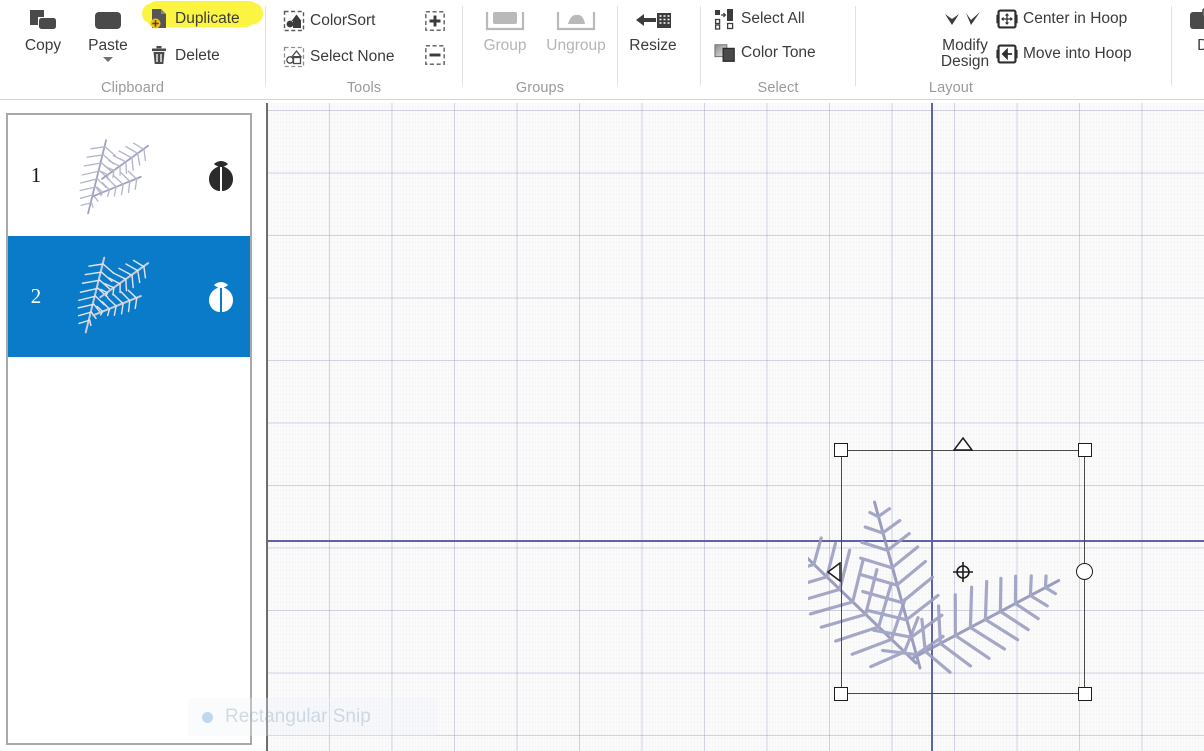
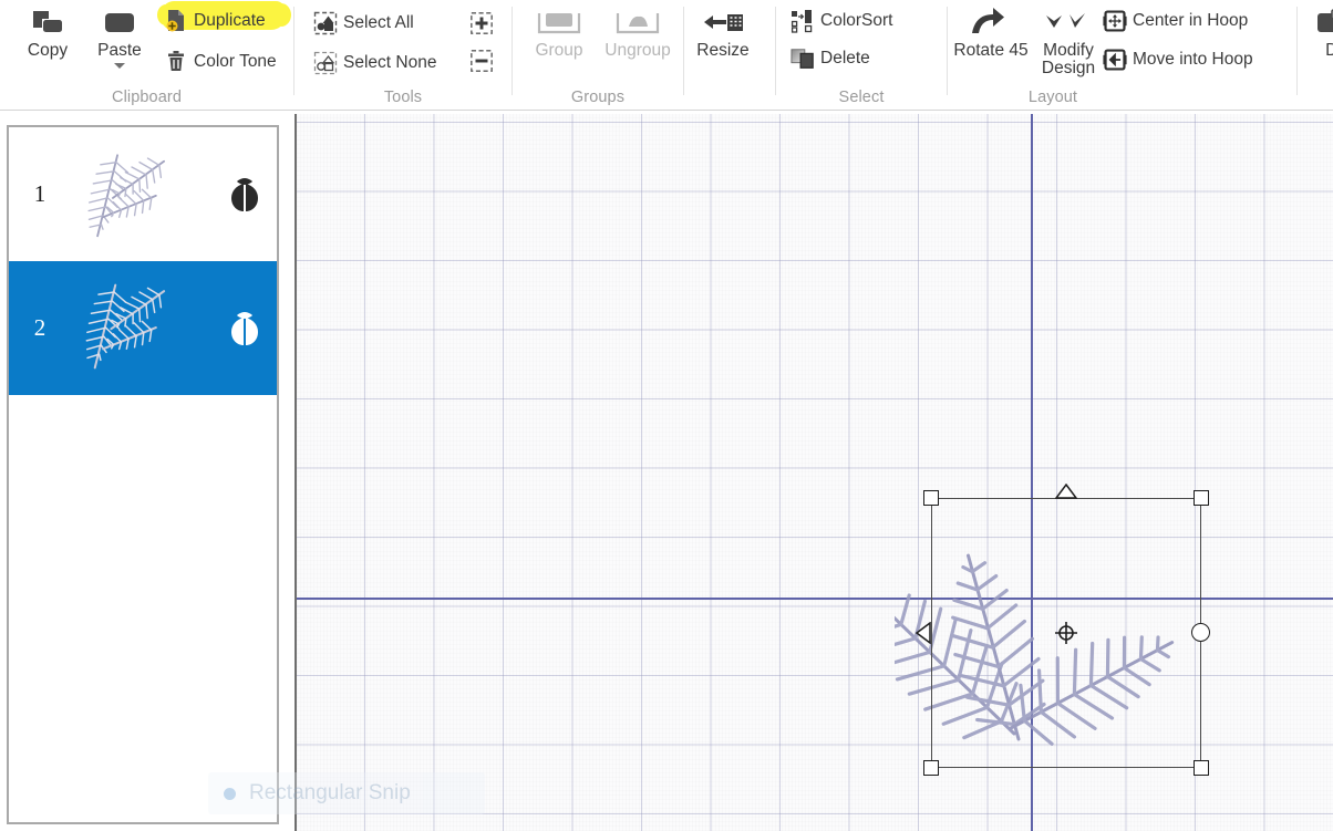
  Copy
  Paste
  Duplicate
- Delete
+ Color Tone
  Clipboard
- ColorSort
+ Select All
  Select None
  Tools
  Group
  Ungroup
  Groups
  Resize
- Select All
+ ColorSort
- Color Tone
+ Delete
  Select
+ Rotate 45
  Modify Design
  Center in Hoop
  Move into Hoop
  Layout
  1
  2
  Rectangular Snip
